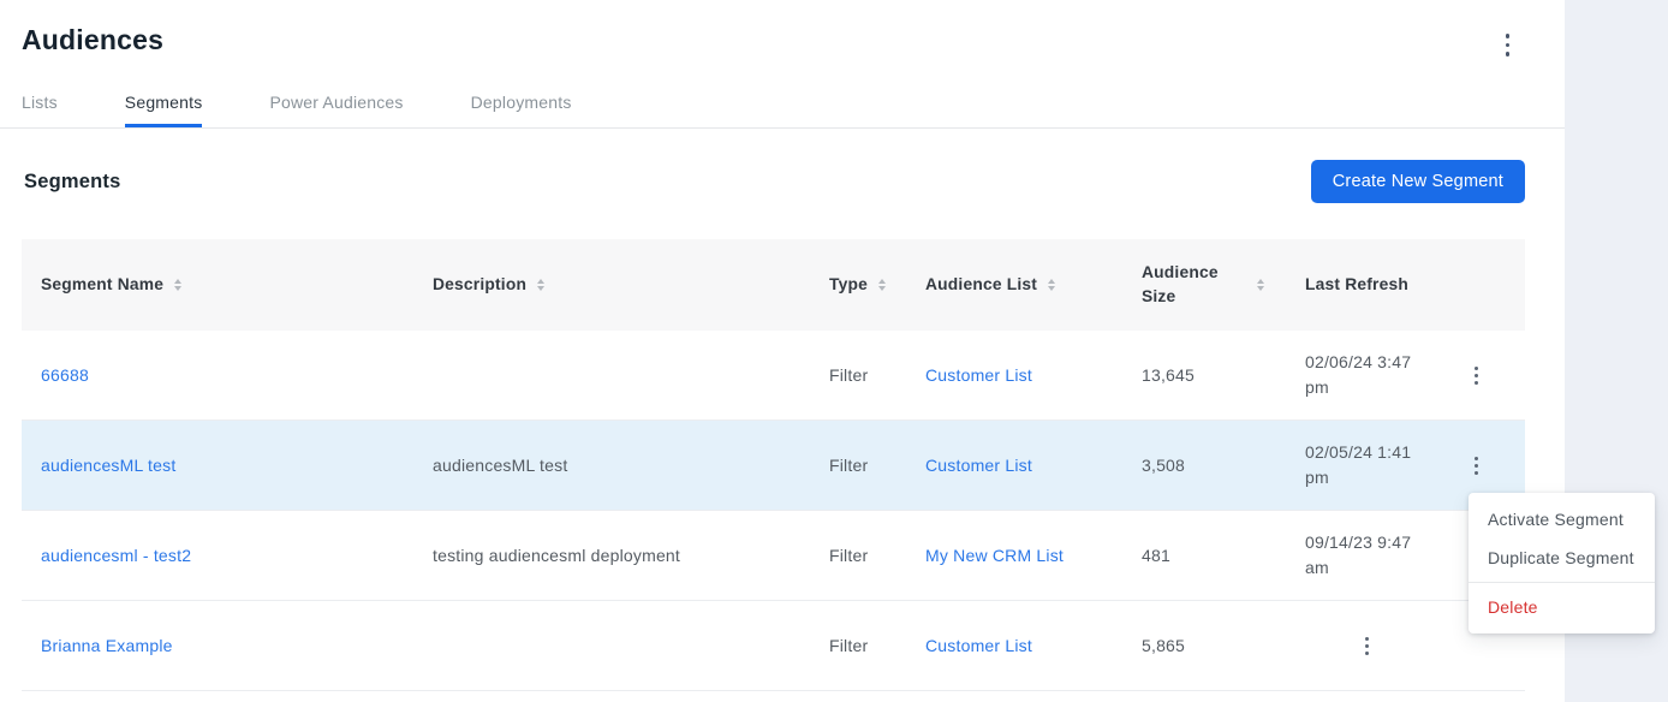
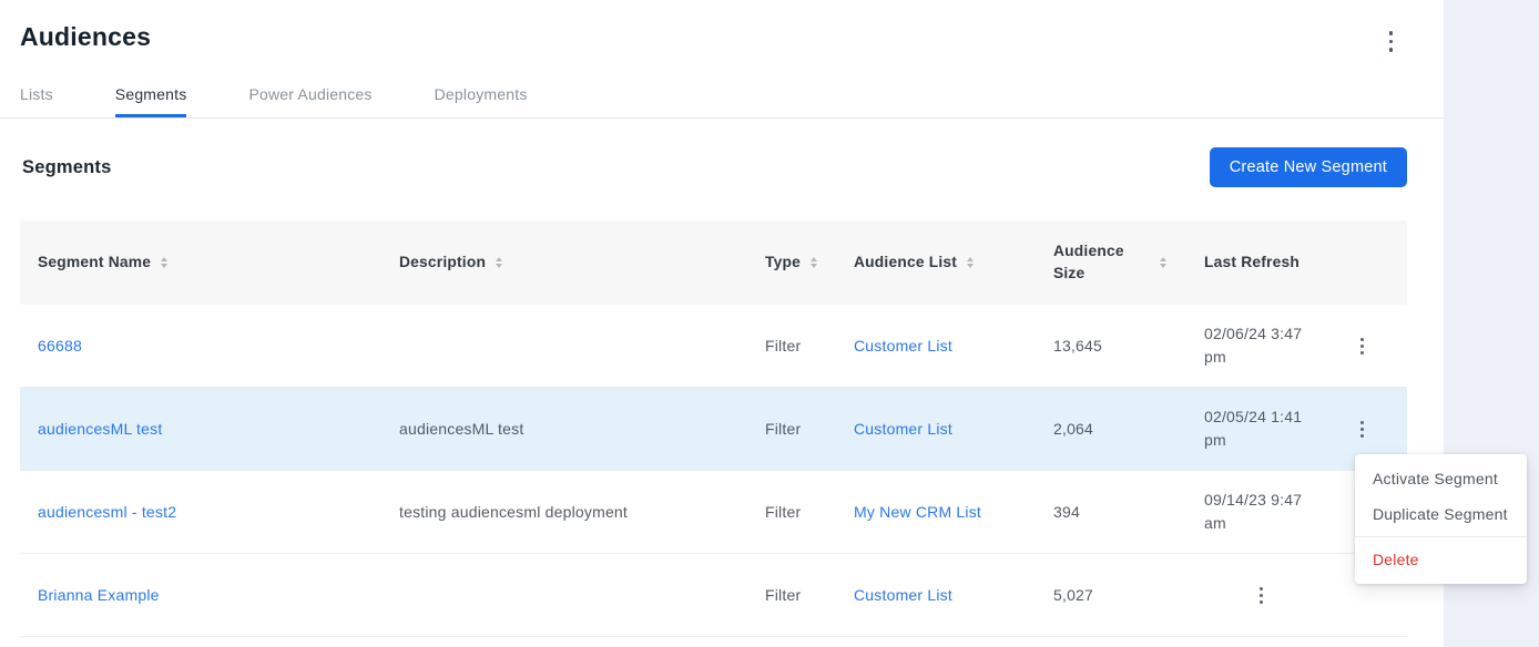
  Audiences
  Lists
  Segments
  Power Audiences
  Deployments
  Segments
  Create New Segment
  Segment Name
  Description
  Type
  Audience List
  Audience Size
  Last Refresh
  66688
  Filter
  Customer List
  13,645
  02/06/24 3:47 pm
  audiencesML test
  audiencesML test
  Filter
  Customer List
- 3,508
+ 2,064
  02/05/24 1:41 pm
  audiencesml - test2
  testing audiencesml deployment
  Filter
  My New CRM List
- 481
+ 394
  09/14/23 9:47 am
  Brianna Example
  Filter
  Customer List
- 5,865
+ 5,027
  Activate Segment
  Duplicate Segment
  Delete
